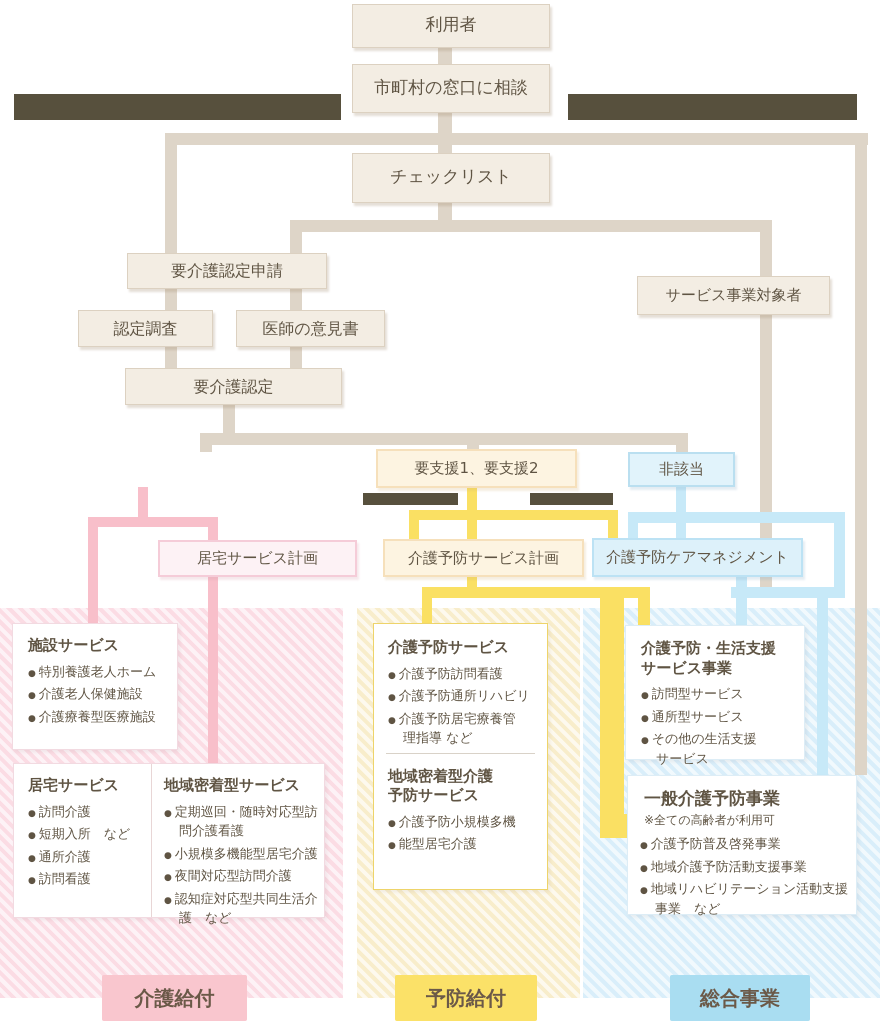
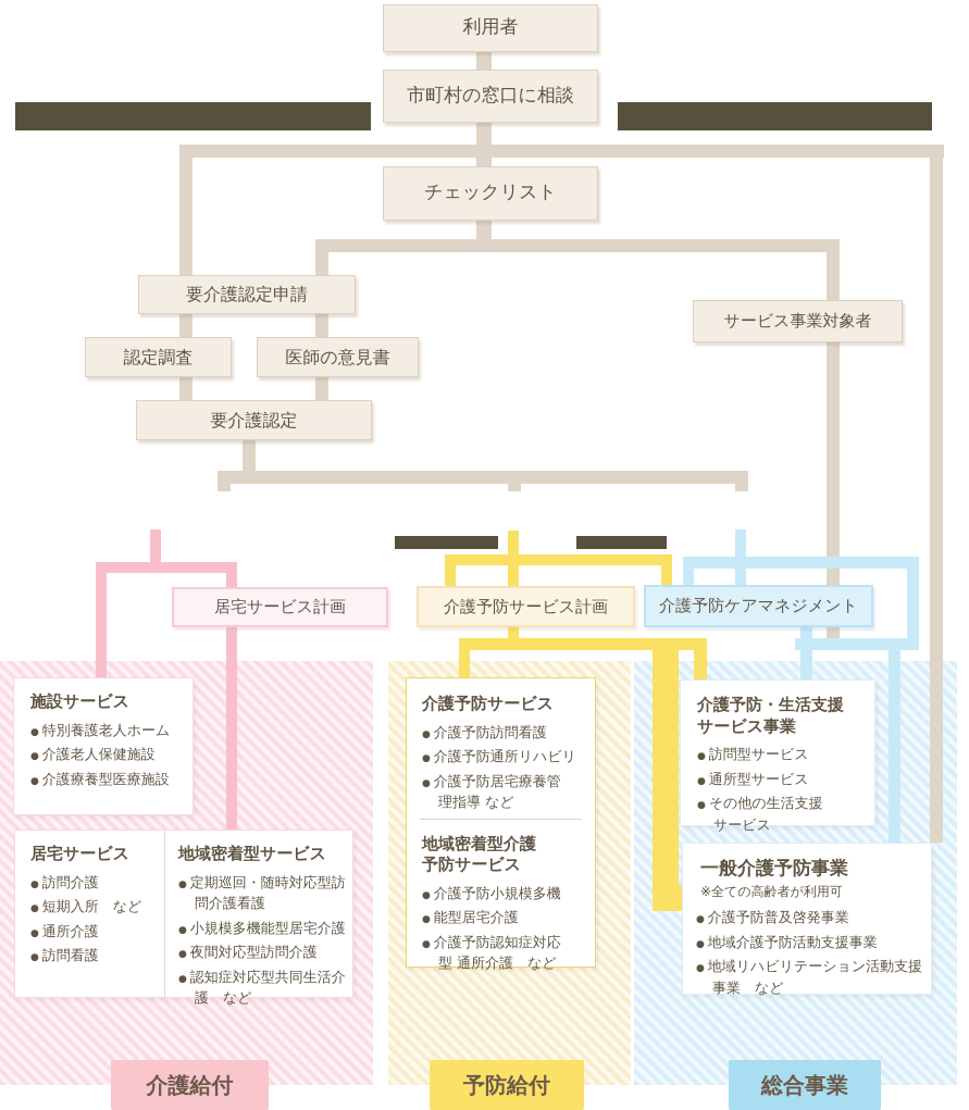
  利用者
  市町村の窓口に相談
  チェックリスト
  要介護認定申請
  認定調査
  医師の意見書
  要介護認定
  サービス事業対象者
- 要支援1、要支援2
- 非該当
  居宅サービス計画
  介護予防サービス計画
  介護予防ケアマネジメント
  施設サービス
  特別養護老人ホーム
  介護老人保健施設
  介護療養型医療施設
  居宅サービス
  訪問介護
  短期入所 など
  通所介護
  訪問看護
  地域密着型サービス
  定期巡回・随時対応型訪
  問介護看護
  小規模多機能型居宅介護
  夜間対応型訪問介護
  認知症対応型共同生活介
  護 など
  介護予防サービス
  介護予防訪問看護
  介護予防通所リハビリ
  介護予防居宅療養管
  理指導 など
  地域密着型介護
  予防サービス
  介護予防小規模多機
  能型居宅介護
+ 介護予防認知症対応
+ 型 通所介護 など
  介護予防・生活支援
  サービス事業
  訪問型サービス
  通所型サービス
  その他の生活支援
  サービス
  一般介護予防事業
  ※全ての高齢者が利用可
  介護予防普及啓発事業
  地域介護予防活動支援事業
  地域リハビリテーション活動支援
  事業 など
  介護給付
  予防給付
  総合事業
